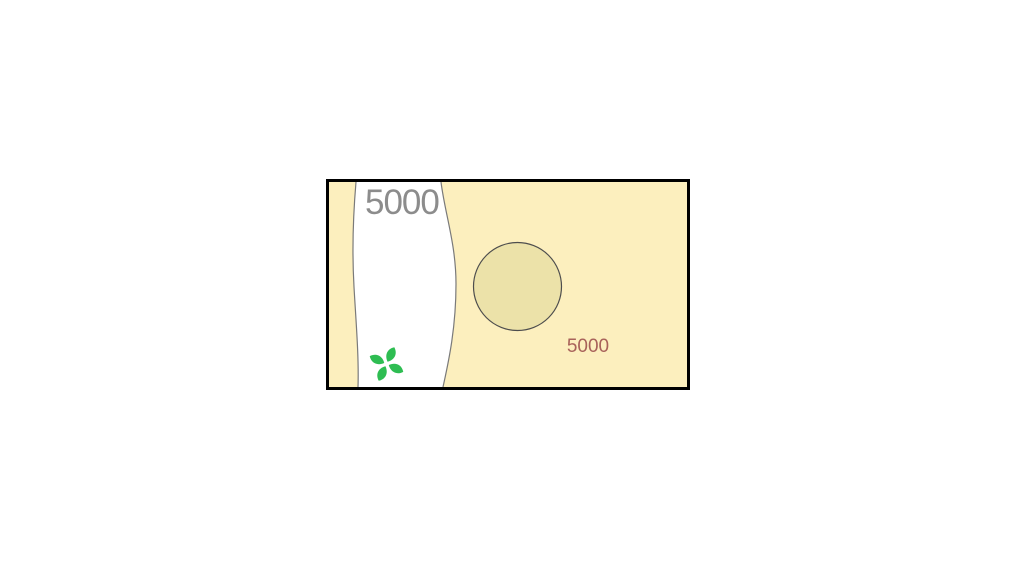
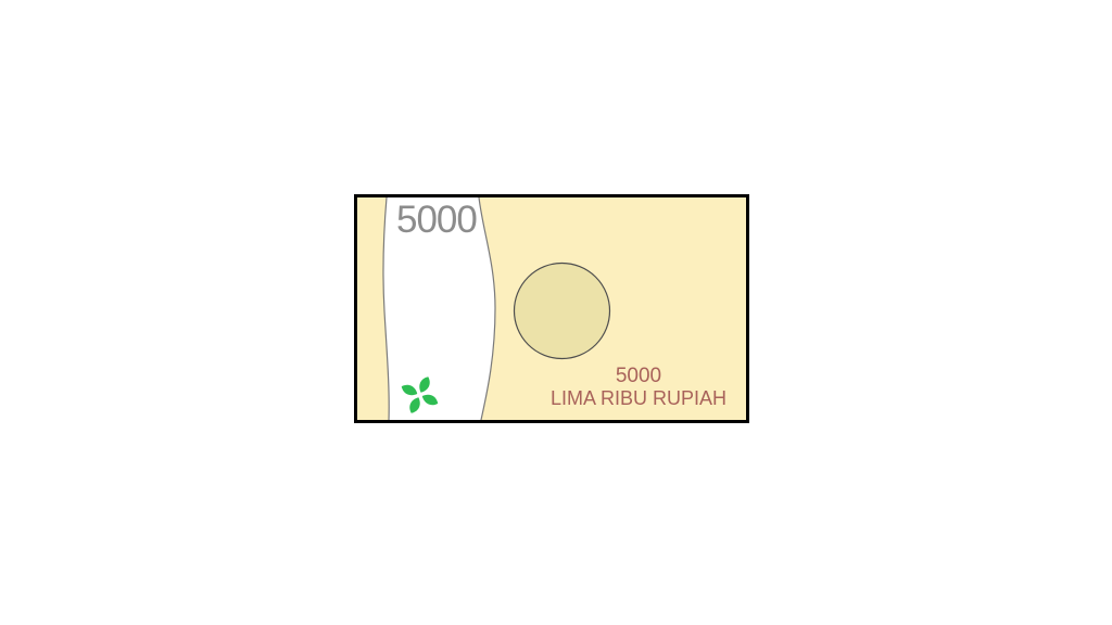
  5000
  5000
+ LIMA RIBU RUPIAH
